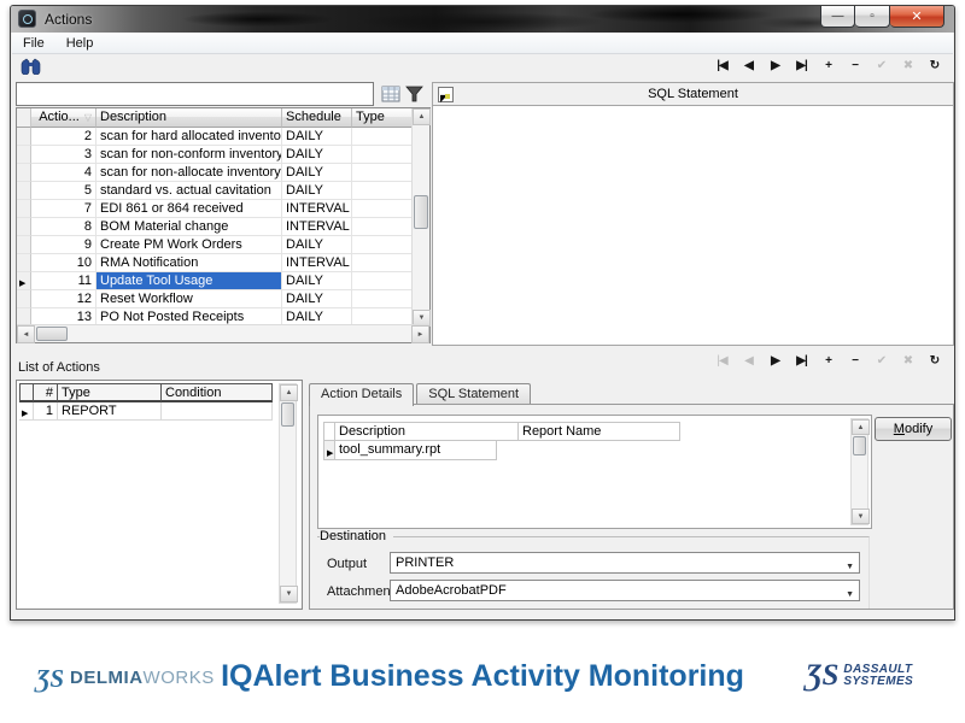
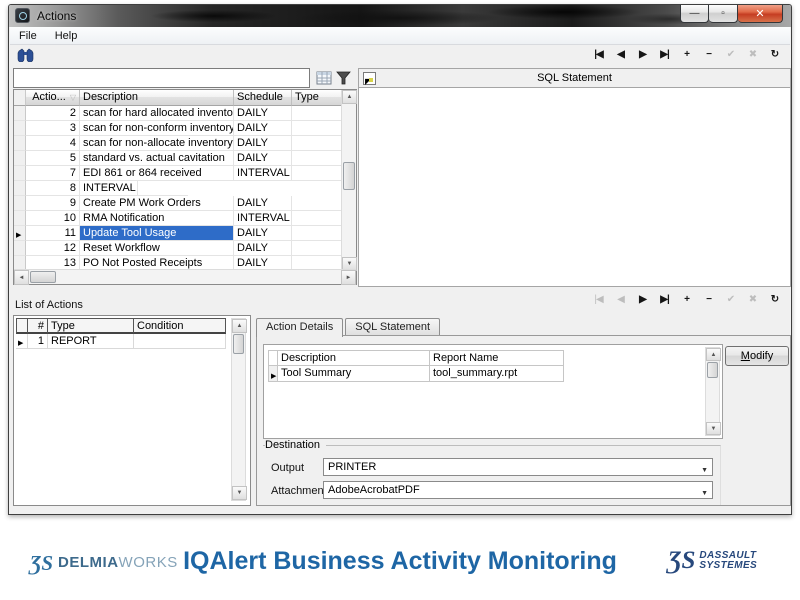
  Actions
  —
  ▫
  ✕
  File
  Help
  |◀
  ◀
  ▶
  ▶|
  +
  −
  ✔
  ✖
  ↻
  Actio... ▽
  Description
  Schedule
  Type
  2
  scan for hard allocated invento
  DAILY
  3
  scan for non-conform inventory
  DAILY
  4
  scan for non-allocate inventory
  DAILY
  5
  standard vs. actual cavitation
  DAILY
  7
  EDI 861 or 864 received
  INTERVAL
  8
- BOM Material change
  INTERVAL
  9
  Create PM Work Orders
  DAILY
  10
  RMA Notification
  INTERVAL
  11
  Update Tool Usage
  DAILY
  12
  Reset Workflow
  DAILY
  13
  PO Not Posted Receipts
  DAILY
  SQL Statement
  |◀
  ◀
  ▶
  ▶|
  +
  −
  ✔
  ✖
  ↻
  List of Actions
  #
  Type
  Condition
  1
  REPORT
  Action Details
  SQL Statement
  Description
  Report Name
+ Tool Summary
  tool_summary.rpt
  Modify
  Destination
  Output
  PRINTER
  Attachmen
  AdobeAcrobatPDF
  ƷS
  DELMIAWORKS
  IQAlert Business Activity Monitoring
  ƷS
  DASSAULT
  SYSTEMES
